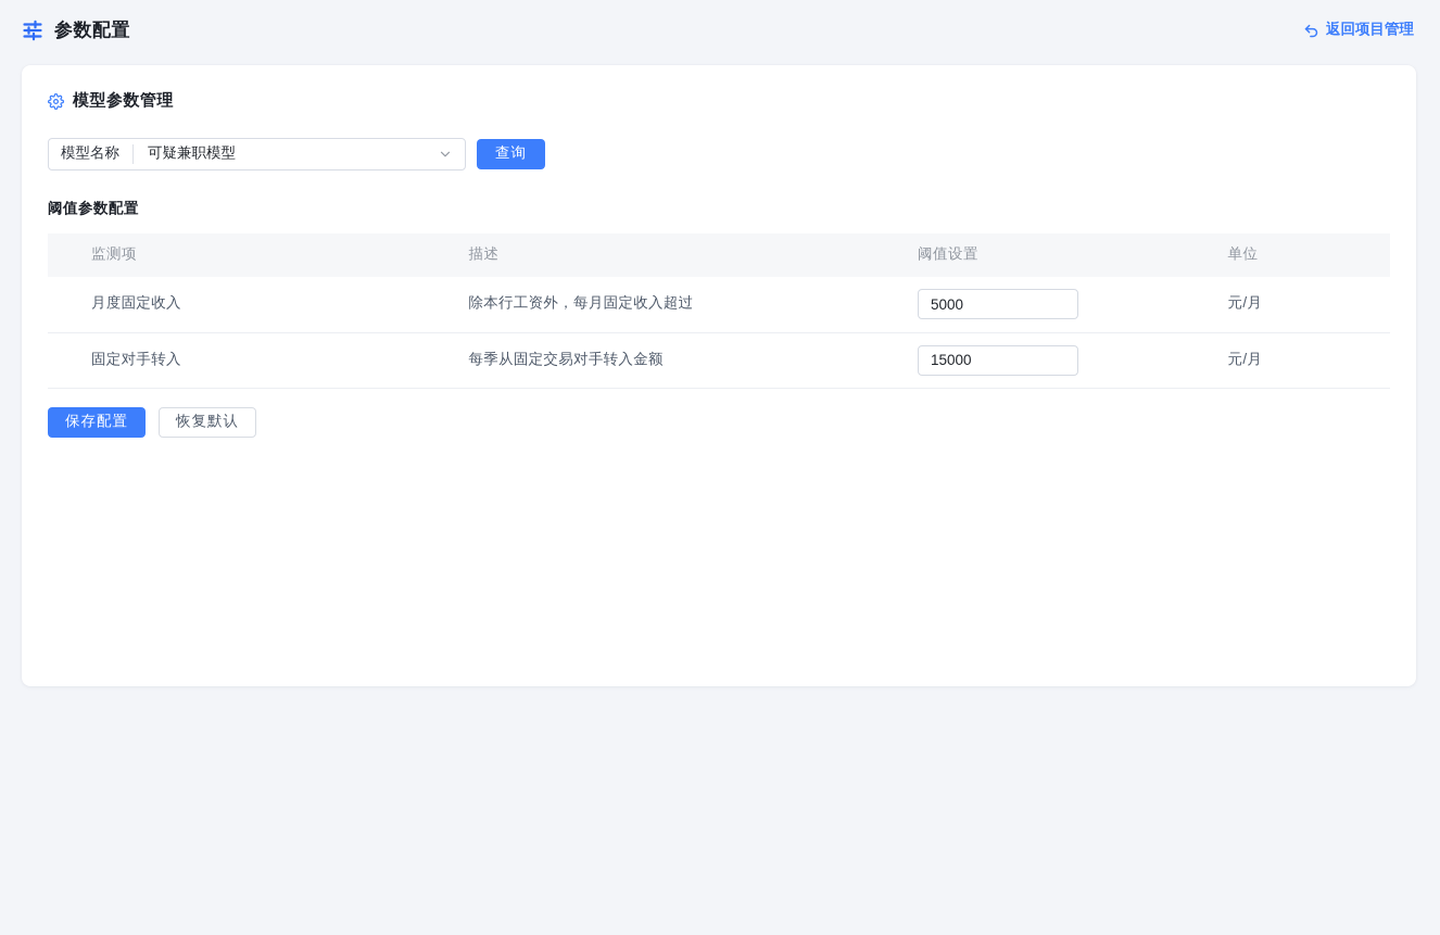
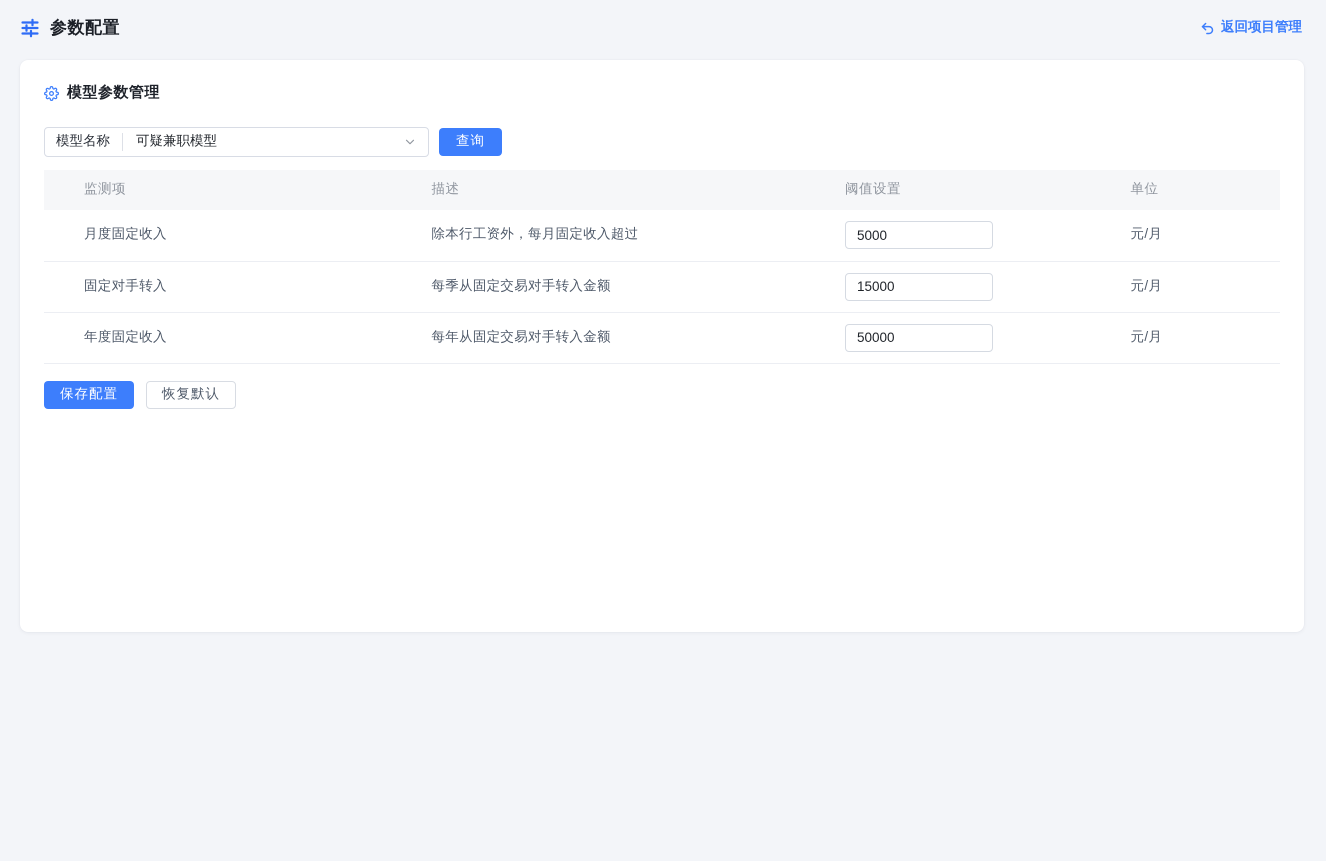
  参数配置
  返回项目管理
  模型参数管理
  模型名称
  可疑兼职模型
  查询
- 阈值参数配置
  监测项	描述	阈值设置	单位
  月度固定收入	除本行工资外，每月固定收入超过	5000	元/月
  固定对手转入	每季从固定交易对手转入金额	15000	元/月
+ 年度固定收入	每年从固定交易对手转入金额	50000	元/月
  保存配置
  恢复默认
